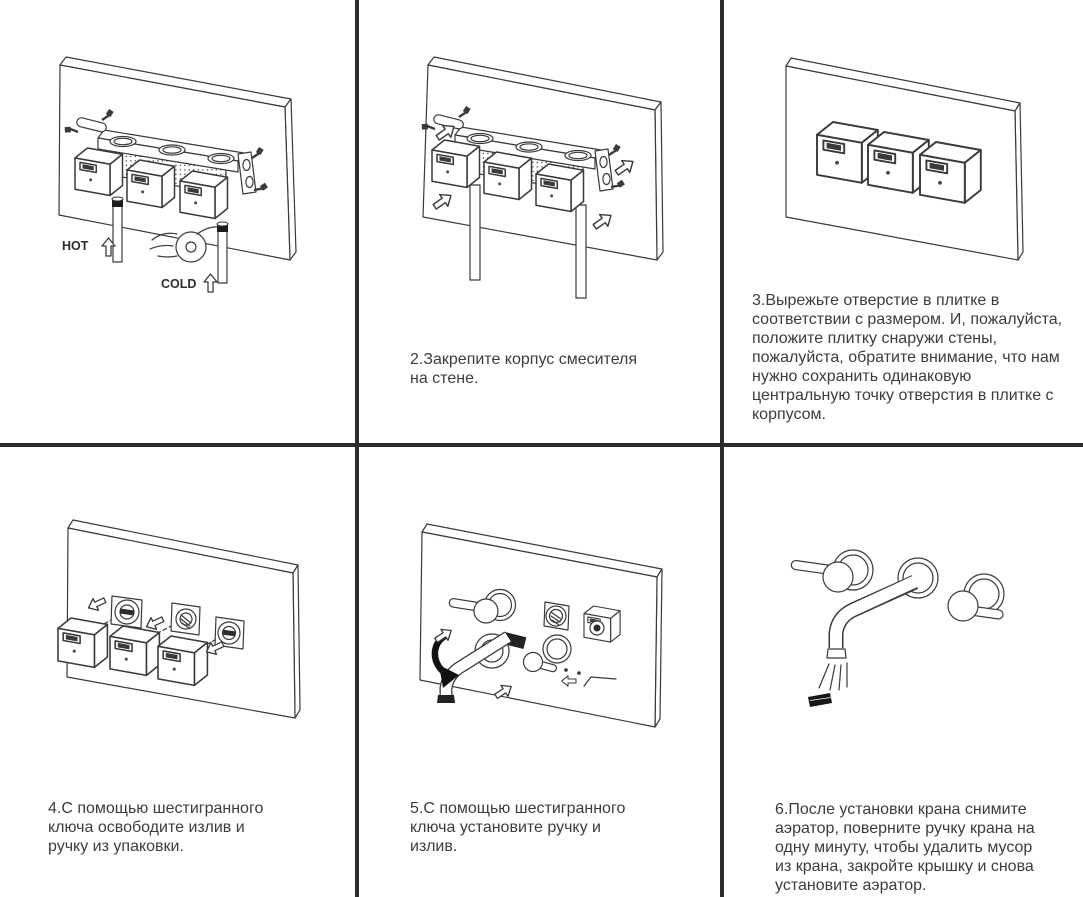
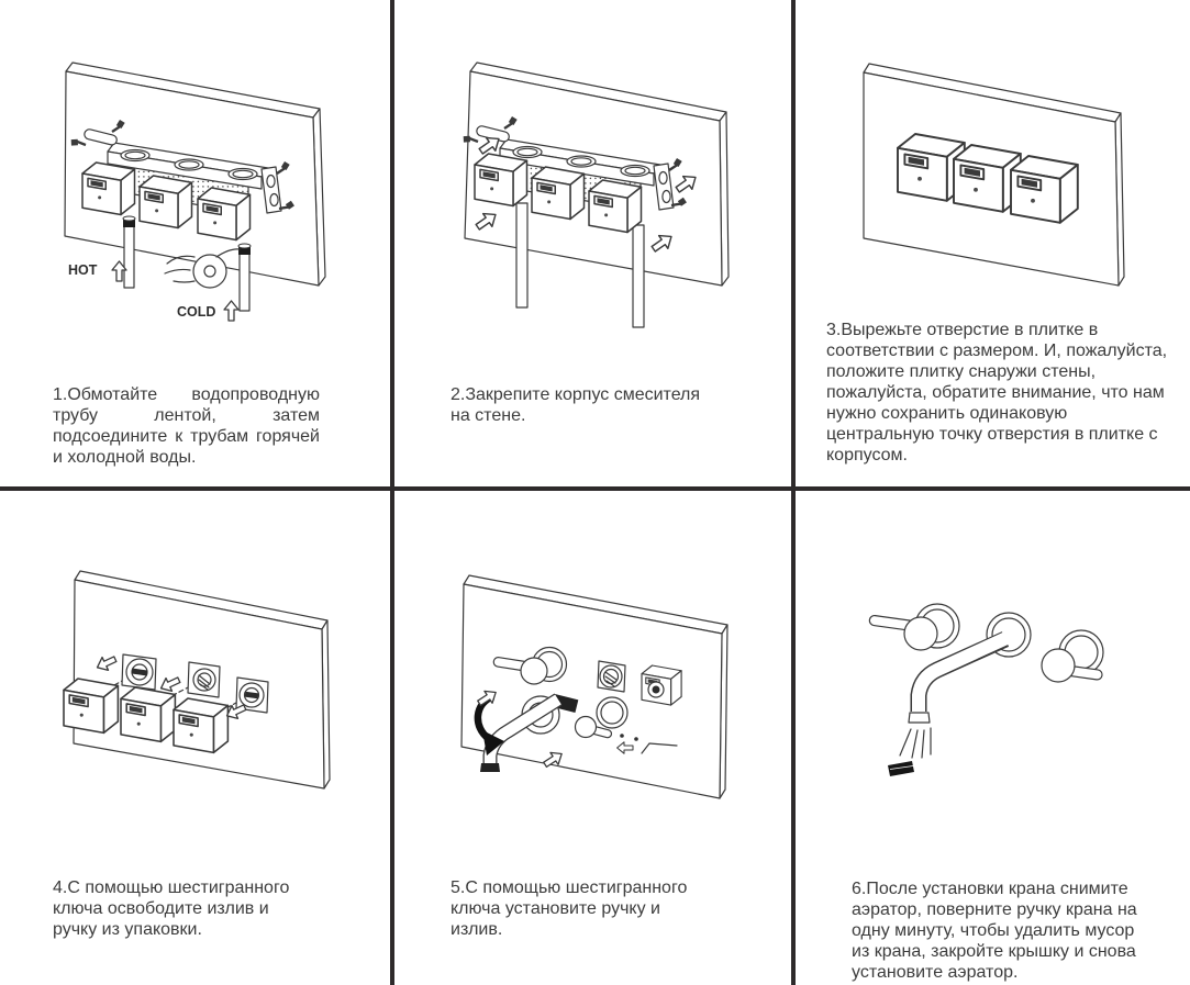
  HOT
  COLD
+ 1.Обмотайте водопроводную трубу лентой, затем подсоедините к трубам горячей и холодной воды.
  2.Закрепите корпус смесителя
  на стене.
  3.Вырежьте отверстие в плитке в
  соответствии с размером. И, пожалуйста,
  положите плитку снаружи стены,
  пожалуйста, обратите внимание, что нам
  нужно сохранить одинаковую
  центральную точку отверстия в плитке с
  корпусом.
  4.С помощью шестигранного
  ключа освободите излив и
  ручку из упаковки.
  5.С помощью шестигранного
  ключа установите ручку и
  излив.
  6.После установки крана снимите
  аэратор, поверните ручку крана на
  одну минуту, чтобы удалить мусор
  из крана, закройте крышку и снова
  установите аэратор.
